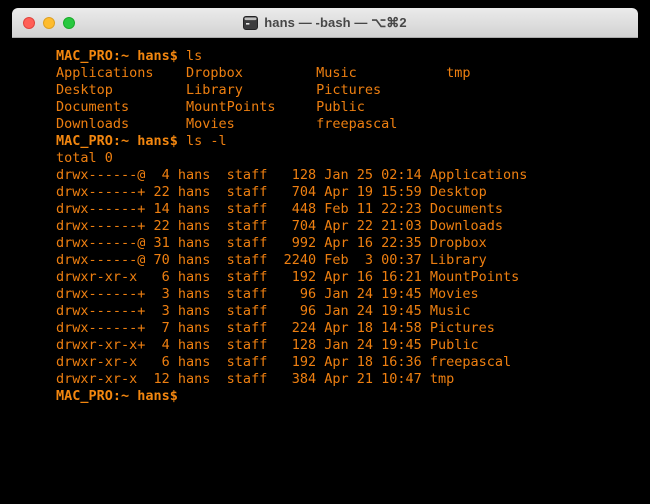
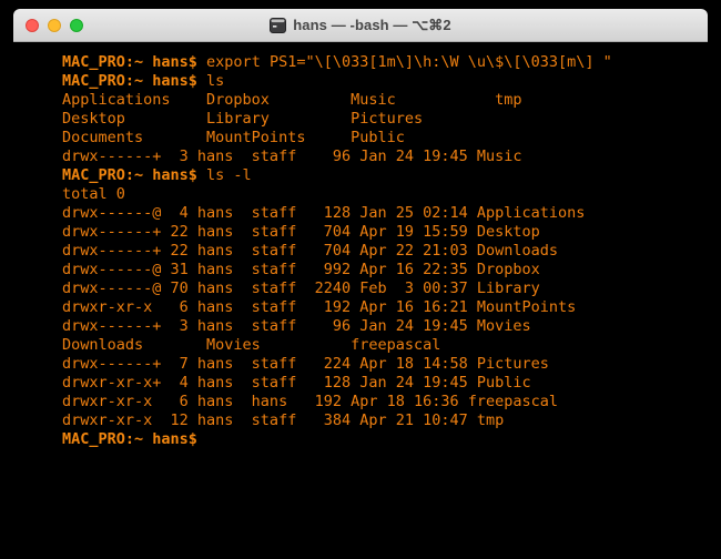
  hans — -bash — ⌥⌘2
+ MAC_PRO:~ hans$ export PS1="\[\033[1m\]\h:\W \u\$\[\033[m\] "
  MAC_PRO:~ hans$ ls
  Applications Dropbox Music tmp
  Desktop Library Pictures
  Documents MountPoints Public
- Downloads Movies freepascal
+ drwx------+ 3 hans staff 96 Jan 24 19:45 Music
  MAC_PRO:~ hans$ ls -l
  total 0
  drwx------@ 4 hans staff 128 Jan 25 02:14 Applications
  drwx------+ 22 hans staff 704 Apr 19 15:59 Desktop
- drwx------+ 14 hans staff 448 Feb 11 22:23 Documents
  drwx------+ 22 hans staff 704 Apr 22 21:03 Downloads
  drwx------@ 31 hans staff 992 Apr 16 22:35 Dropbox
  drwx------@ 70 hans staff 2240 Feb 3 00:37 Library
  drwxr-xr-x 6 hans staff 192 Apr 16 16:21 MountPoints
  drwx------+ 3 hans staff 96 Jan 24 19:45 Movies
- drwx------+ 3 hans staff 96 Jan 24 19:45 Music
+ Downloads Movies freepascal
  drwx------+ 7 hans staff 224 Apr 18 14:58 Pictures
  drwxr-xr-x+ 4 hans staff 128 Jan 24 19:45 Public
- drwxr-xr-x 6 hans staff 192 Apr 18 16:36 freepascal
+ drwxr-xr-x 6 hans hans 192 Apr 18 16:36 freepascal
  drwxr-xr-x 12 hans staff 384 Apr 21 10:47 tmp
  MAC_PRO:~ hans$
